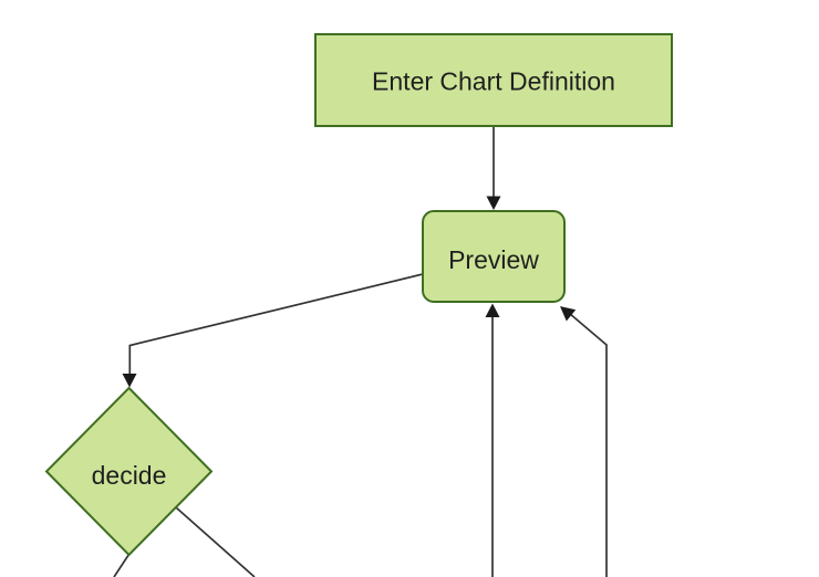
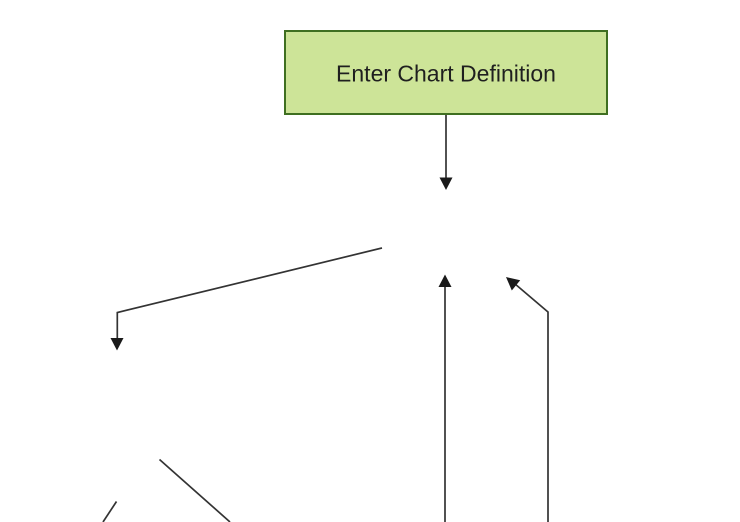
  Enter Chart Definition
- Preview
- decide
